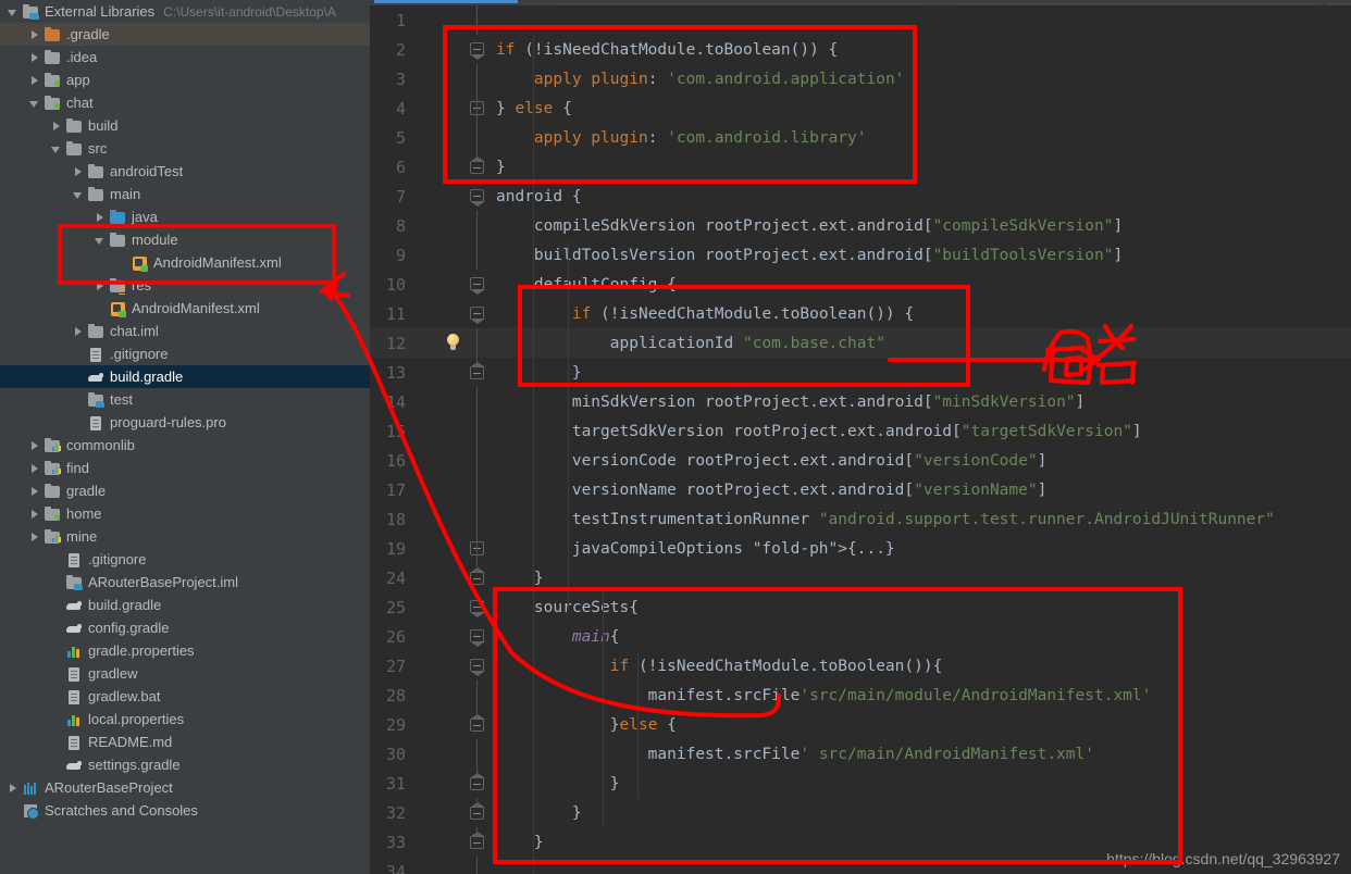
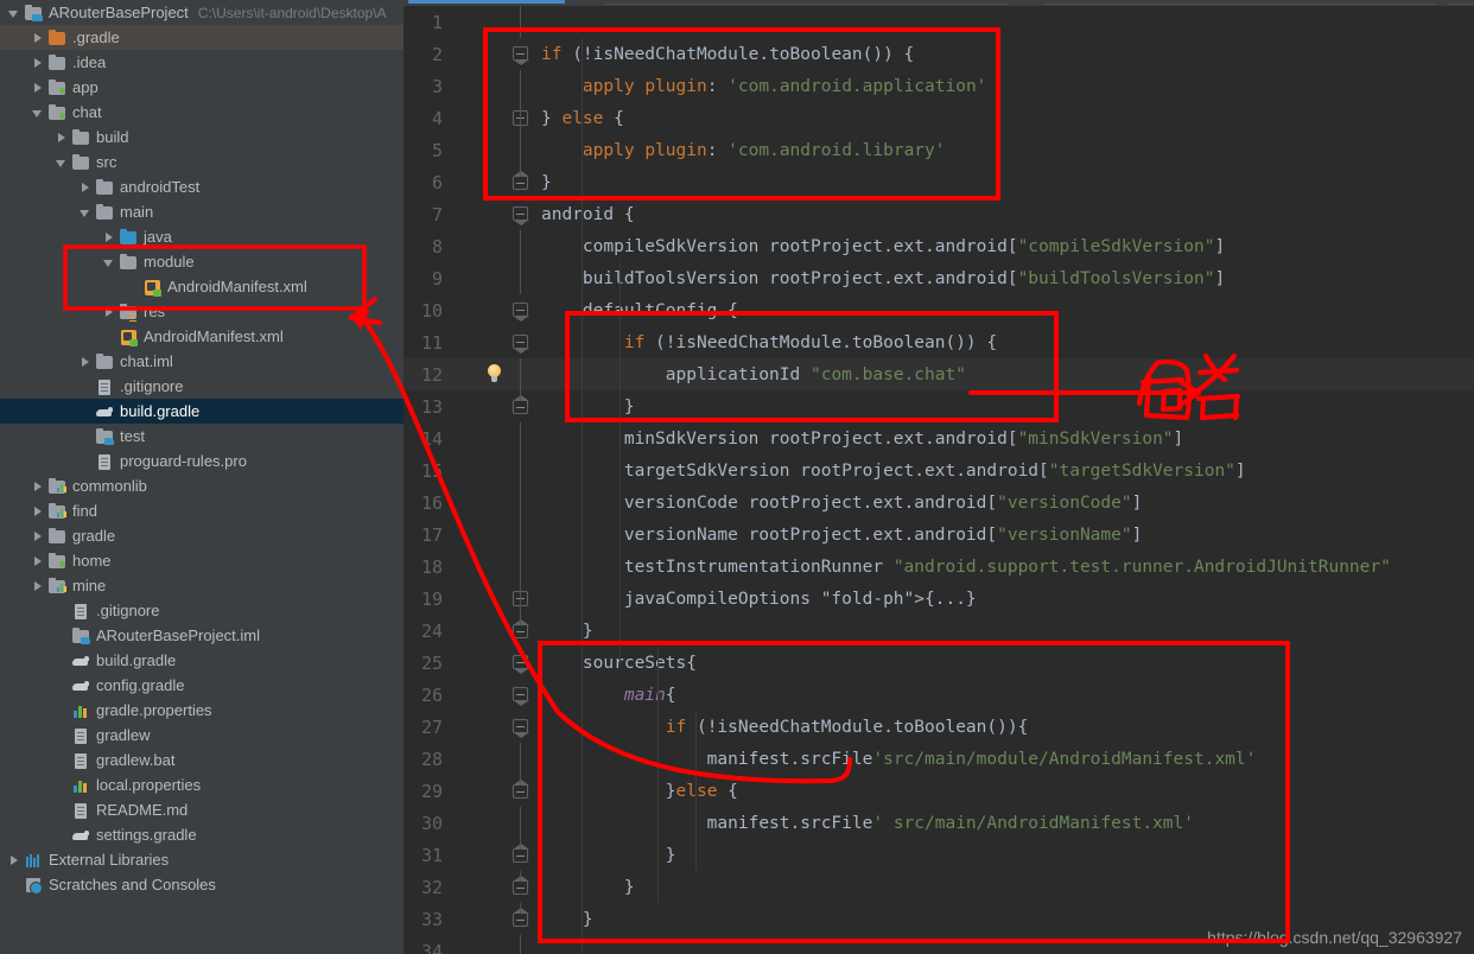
- External Libraries
+ ARouterBaseProject
  C:\Users\it-android\Desktop\A
  .gradle
  .idea
  app
  chat
  build
  src
  androidTest
  main
  java
  module
  AndroidManifest.xml
  res
  AndroidManifest.xml
  chat.iml
  .gitignore
  build.gradle
  test
  proguard-rules.pro
  commonlib
  find
  gradle
  home
  mine
  .gitignore
  ARouterBaseProject.iml
  build.gradle
  config.gradle
  gradle.properties
  gradlew
  gradlew.bat
  local.properties
  README.md
  settings.gradle
- ARouterBaseProject
+ External Libraries
  Scratches and Consoles
  1
  2
  if (!isNeedChatModule.toBoolean()) {
  3
  apply plugin: 'com.android.application'
  4
  } else {
  5
  apply plugin: 'com.android.library'
  6
  }
  7
  android {
  8
  compileSdkVersion rootProject.ext.android["compileSdkVersion"]
  9
  buidToolsVersion rootProject.ext.android["buildToolsVersion"]
  10
  defultConfig {
  11
  if (!isNeedChatModule.toBoolean()) {
  12
  applicationId "com.base.chat"
  13
  }
  14
  minSdkVersion rootProject.ext.android["minSdkVersion"]
  targetSdkVersion rootProject.ext.android["targetSdkVersion"]
  16
  versionCode rootProject.ext.android["versionCode"]
  17
  versionName rootProject.ext.android["versionName"]
  18
  testInstrumentationRunner "android.support.test.runner.AndroidJUnitRunner"
  19
  javaCompileOptions "fold-ph">{...}
  24
  }
  25
  souceSets{
  26
  main{
  27
  if (!isNeedChatModule.toBoolean()){
  28
  manifest.srcFile'src/main/module/AndroidManifest.xml'
  29
  }else {
  30
  manifest.srcFile' src/main/AndroidManifest.xml'
  31
  }
  32
  }
  33
  }
  34
  https://blog.csdn.net/qq_32963927
